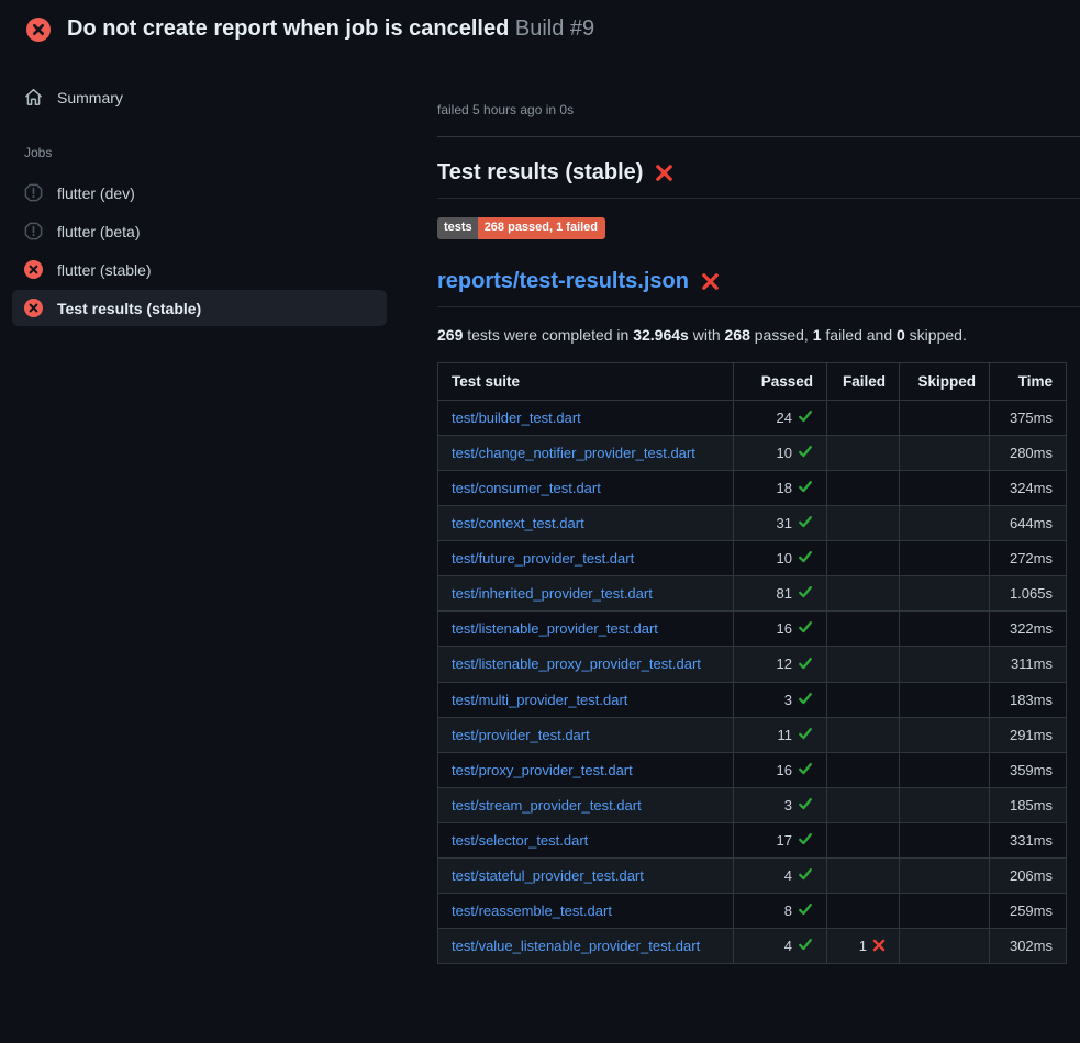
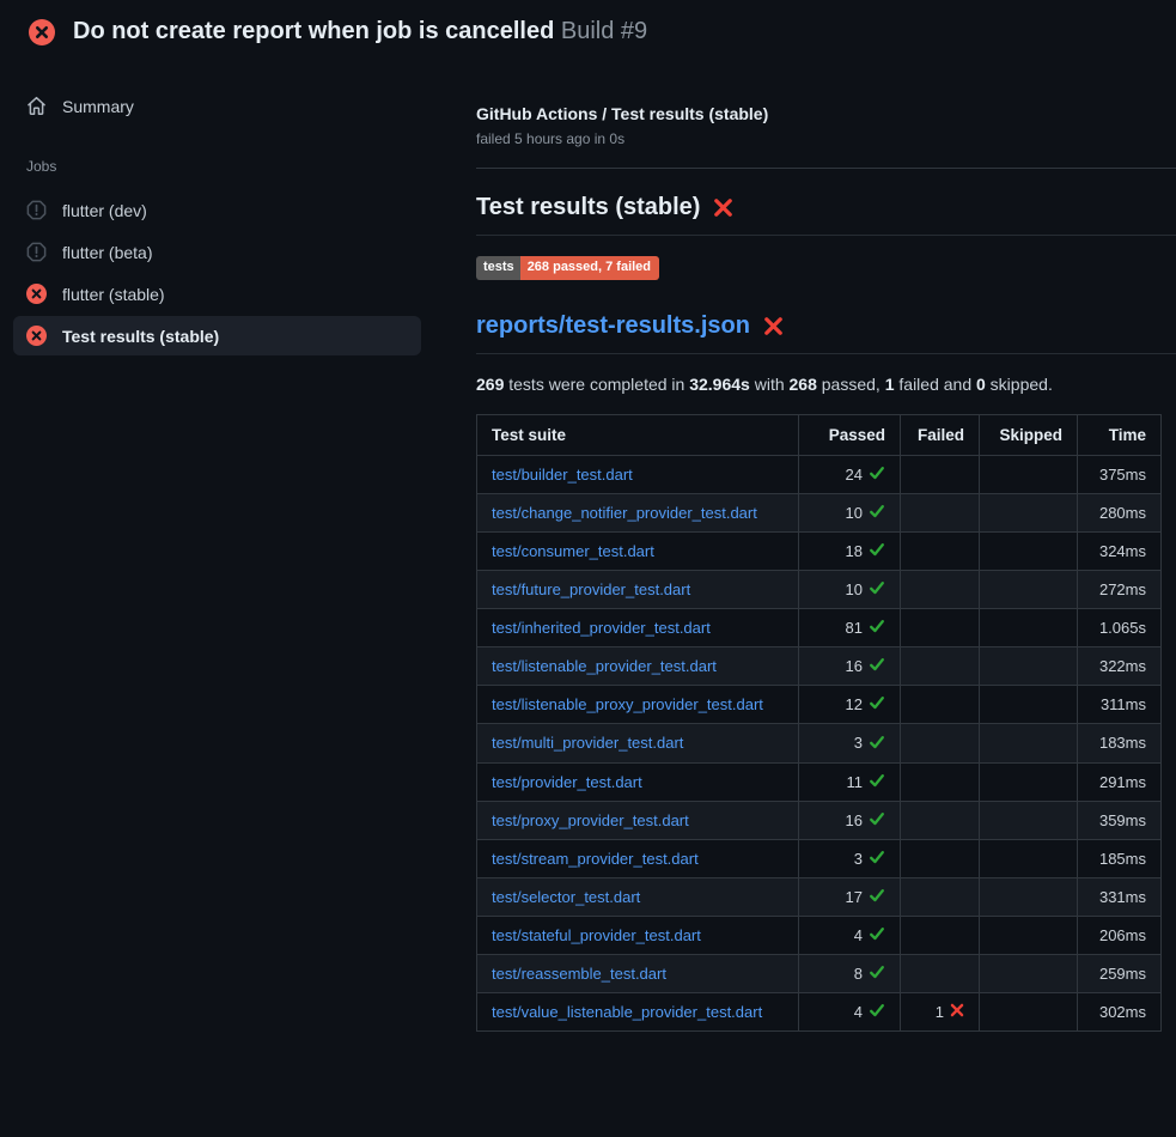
  Do not create report when job is cancelled Build #9
  Summary
  Jobs
  flutter (dev)
  flutter (beta)
  flutter (stable)
  Test results (stable)
+ GitHub Actions / Test results (stable)
  failed 5 hours ago in 0s
  Test results (stable)
  tests
- 268 passed, 1 failed
+ 268 passed, 7 failed
  reports/test-results.json
  269 tests were completed in 32.964s with 268 passed, 1 failed and 0 skipped.
  Test suite	Passed	Failed	Skipped	Time
  test/builder_test.dart	24			375ms
  test/change_notifier_provider_test.dart	10			280ms
  test/consumer_test.dart	18			324ms
- test/context_test.dart	31			644ms
  test/future_provider_test.dart	10			272ms
  test/inherited_provider_test.dart	81			1.065s
  test/listenable_provider_test.dart	16			322ms
  test/listenable_proxy_provider_test.dart	12			311ms
  test/multi_provider_test.dart	3			183ms
  test/provider_test.dart	11			291ms
  test/proxy_provider_test.dart	16			359ms
  test/stream_provider_test.dart	3			185ms
  test/selector_test.dart	17			331ms
  test/stateful_provider_test.dart	4			206ms
  test/reassemble_test.dart	8			259ms
  test/value_listenable_provider_test.dart	4	1		302ms
